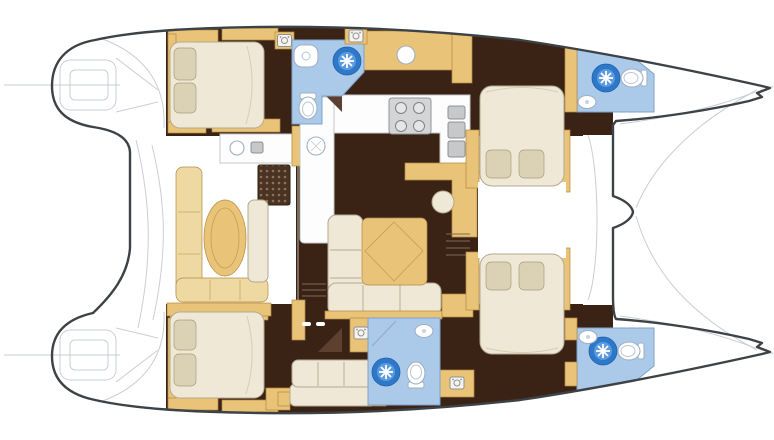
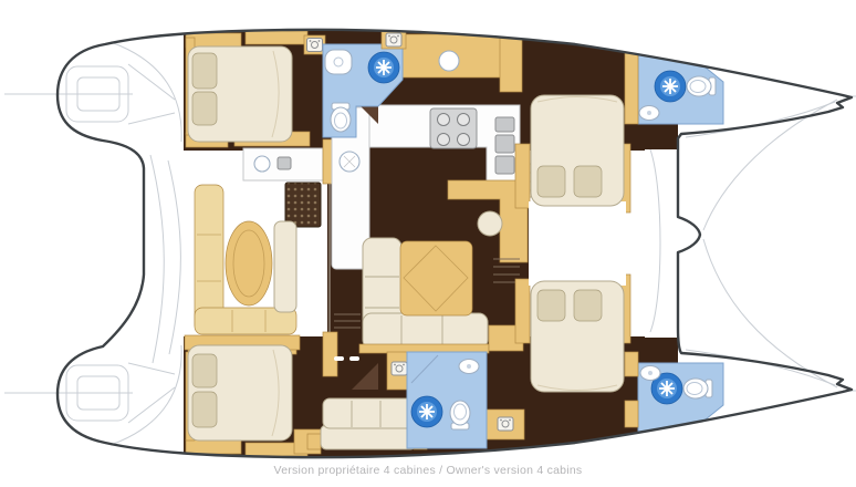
+ Version propriétaire 4 cabines / Owner's version 4 cabins
